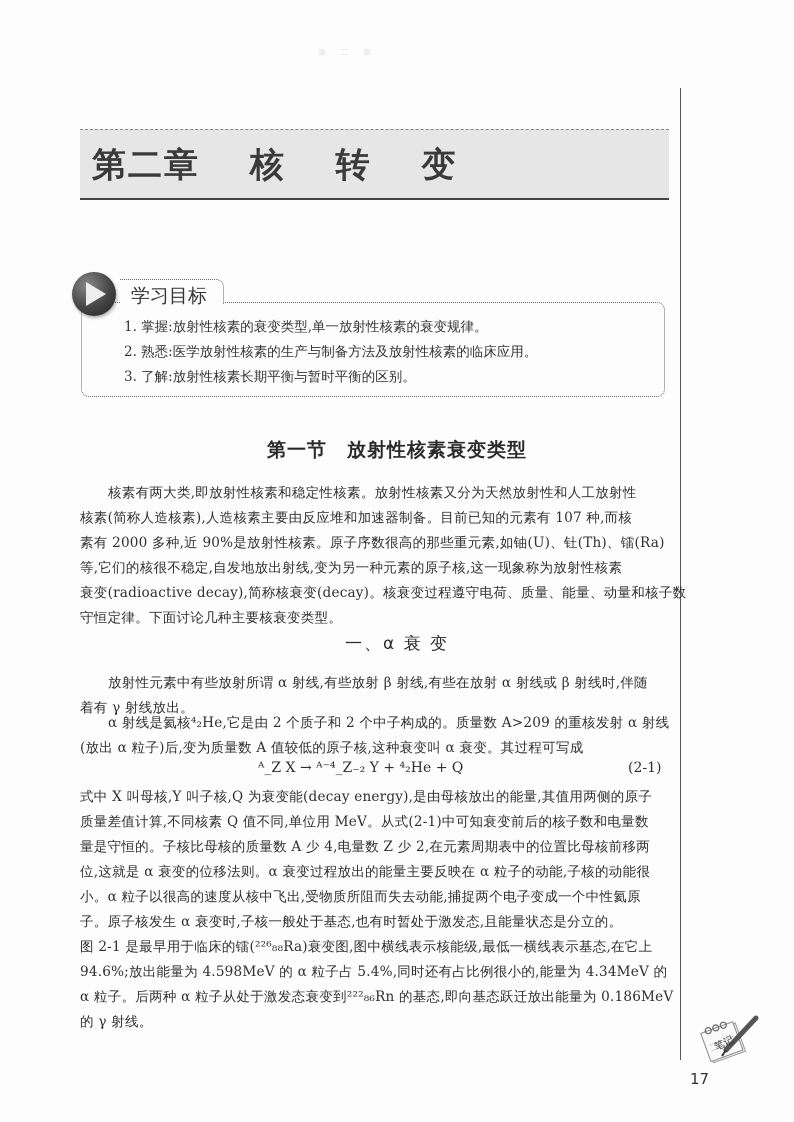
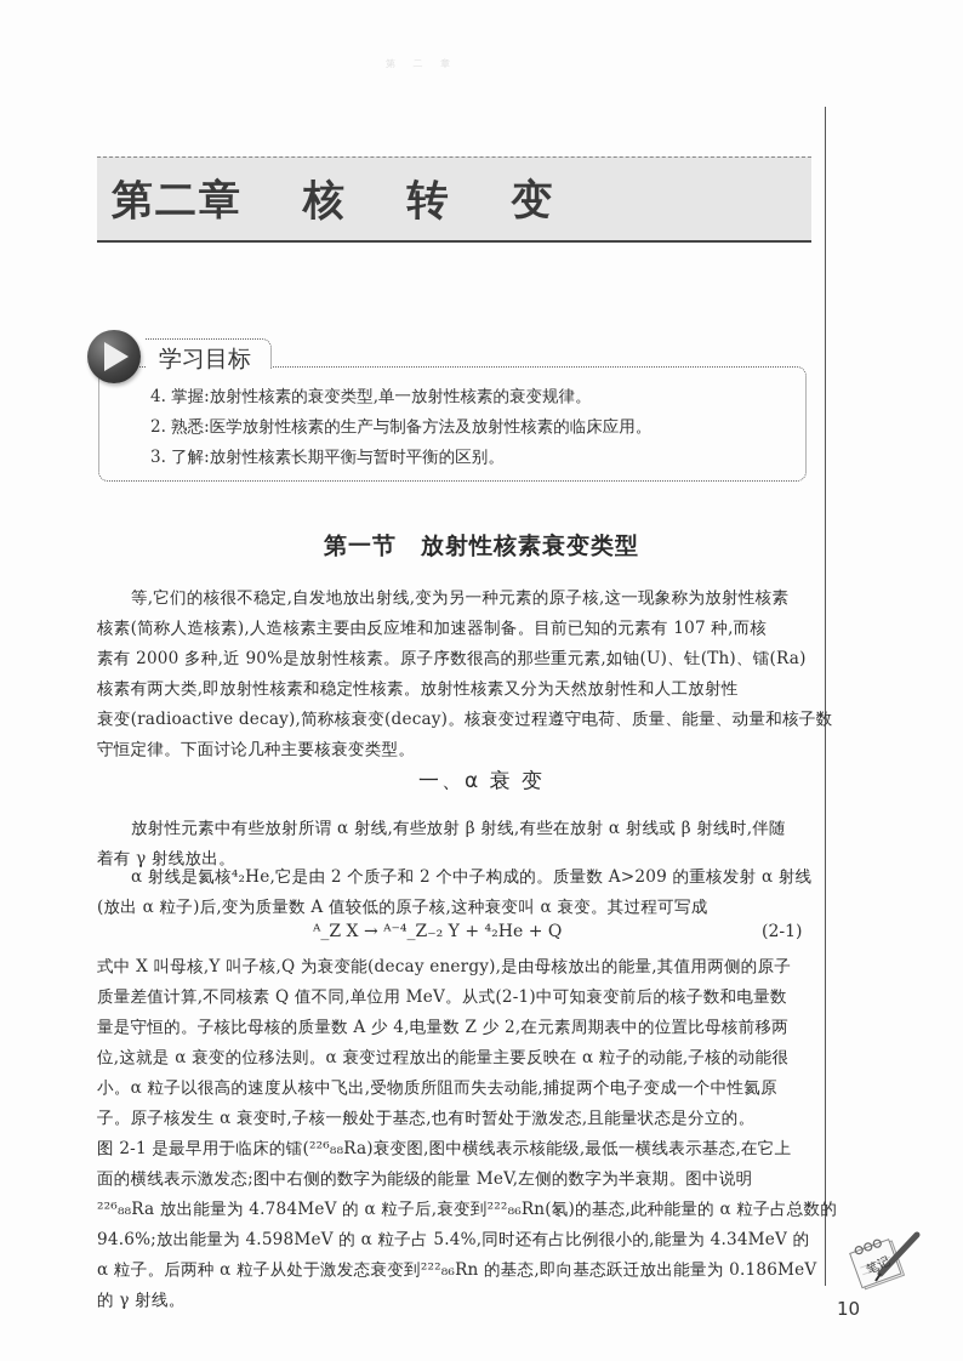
  第 二 章
  第二章 核 转 变
  学习目标
- 1. 掌握:放射性核素的衰变类型,单一放射性核素的衰变规律。
+ 4. 掌握:放射性核素的衰变类型,单一放射性核素的衰变规律。
  2. 熟悉:医学放射性核素的生产与制备方法及放射性核素的临床应用。
  3. 了解:放射性核素长期平衡与暂时平衡的区别。
  第一节 放射性核素衰变类型
- 核素有两大类,即放射性核素和稳定性核素。放射性核素又分为天然放射性和人工放射性
+ 等,它们的核很不稳定,自发地放出射线,变为另一种元素的原子核,这一现象称为放射性核素
  核素(简称人造核素),人造核素主要由反应堆和加速器制备。目前已知的元素有 107 种,而核
  素有 2000 多种,近 90%是放射性核素。原子序数很高的那些重元素,如铀(U)、钍(Th)、镭(Ra)
- 等,它们的核很不稳定,自发地放出射线,变为另一种元素的原子核,这一现象称为放射性核素
+ 核素有两大类,即放射性核素和稳定性核素。放射性核素又分为天然放射性和人工放射性
  衰变(radioactive decay),简称核衰变(decay)。核衰变过程遵守电荷、质量、能量、动量和核子数
  守恒定律。下面讨论几种主要核衰变类型。
  一、α 衰 变
  放射性元素中有些放射所谓 α 射线,有些放射 β 射线,有些在放射 α 射线或 β 射线时,伴随
  着有 γ 射线放出。
  α 射线是氦核⁴₂He,它是由 2 个质子和 2 个中子构成的。质量数 A>209 的重核发射 α 射线
  (放出 α 粒子)后,变为质量数 A 值较低的原子核,这种衰变叫 α 衰变。其过程可写成
  ᴬ_Z X → ᴬ⁻⁴_Z₋₂ Y + ⁴₂He + Q
  (2-1)
  式中 X 叫母核,Y 叫子核,Q 为衰变能(decay energy),是由母核放出的能量,其值用两侧的原子
  质量差值计算,不同核素 Q 值不同,单位用 MeV。从式(2-1)中可知衰变前后的核子数和电量数
  量是守恒的。子核比母核的质量数 A 少 4,电量数 Z 少 2,在元素周期表中的位置比母核前移两
  位,这就是 α 衰变的位移法则。α 衰变过程放出的能量主要反映在 α 粒子的动能,子核的动能很
  小。α 粒子以很高的速度从核中飞出,受物质所阻而失去动能,捕捉两个电子变成一个中性氦原
  子。原子核发生 α 衰变时,子核一般处于基态,也有时暂处于激发态,且能量状态是分立的。
  图 2-1 是最早用于临床的镭(²²⁶₈₈Ra)衰变图,图中横线表示核能级,最低一横线表示基态,在它上
+ 面的横线表示激发态;图中右侧的数字为能级的能量 MeV,左侧的数字为半衰期。图中说明
+ ²²⁶₈₈Ra 放出能量为 4.784MeV 的 α 粒子后,衰变到²²²₈₆Rn(氡)的基态,此种能量的 α 粒子占总数的
  94.6%;放出能量为 4.598MeV 的 α 粒子占 5.4%,同时还有占比例很小的,能量为 4.34MeV 的
  α 粒子。后两种 α 粒子从处于激发态衰变到²²²₈₆Rn 的基态,即向基态跃迁放出能量为 0.186MeV
  的 γ 射线。
- 17
+ 10
